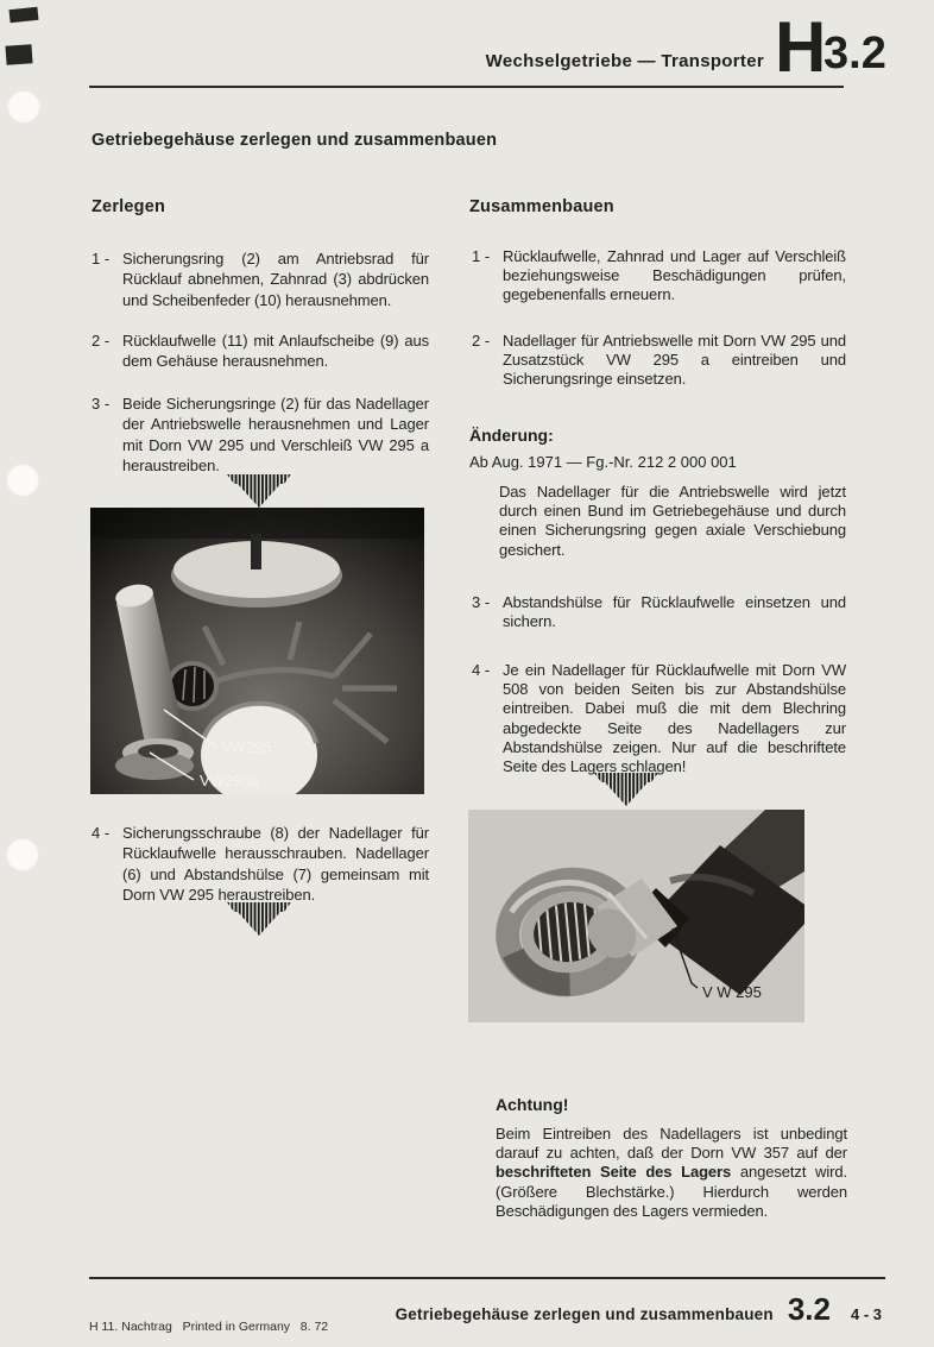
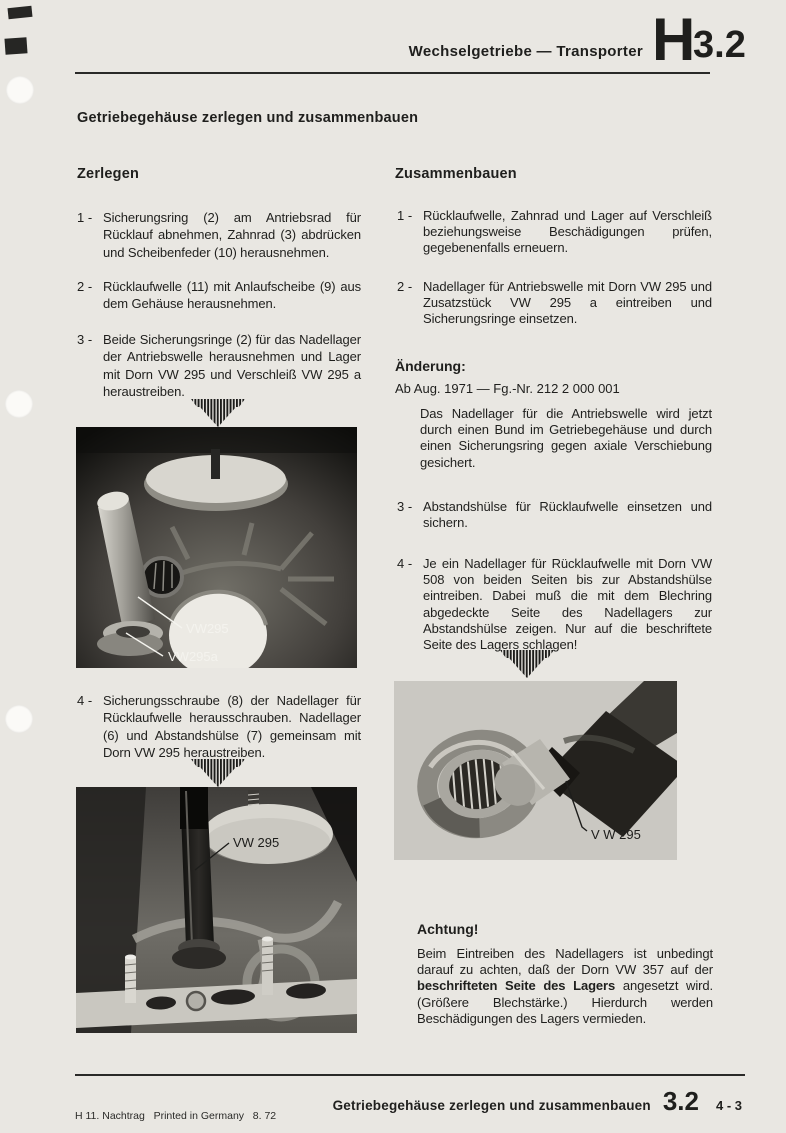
  Wechselgetriebe — Transporter
  H
  3.2
  Getriebegehäuse zerlegen und zusammenbauen
  Zerlegen
  1 -
  Sicherungsring (2) am Antriebsrad für Rücklauf abnehmen, Zahnrad (3) abdrücken und Scheibenfeder (10) herausnehmen.
  2 -
  Rücklaufwelle (11) mit Anlaufscheibe (9) aus dem Gehäuse herausnehmen.
  3 -
  Beide Sicherungsringe (2) für das Nadellager der Antriebswelle herausnehmen und Lager mit Dorn VW 295 und Verschleiß VW 295 a heraustreiben.
  VW295a
  4 -
  Sicherungsschraube (8) der Nadellager für Rücklaufwelle herausschrauben. Nadellager (6) und Abstandshülse (7) gemeinsam mit Dorn VW 295 heraustreiben.
+ VW 295
  Zusammenbauen
  1 -
  Rücklaufwelle, Zahnrad und Lager auf Verschleiß beziehungsweise Beschädigungen prüfen, gegebenenfalls erneuern.
  2 -
  Nadellager für Antriebswelle mit Dorn VW 295 und Zusatzstück VW 295 a eintreiben und Sicherungsringe einsetzen.
  Änderung:
  Ab Aug. 1971 — Fg.-Nr. 212 2 000 001
  Das Nadellager für die Antriebswelle wird jetzt durch einen Bund im Getriebegehäuse und durch einen Sicherungsring gegen axiale Verschiebung gesichert.
  3 -
  Abstandshülse für Rücklaufwelle einsetzen und sichern.
  4 -
  Je ein Nadellager für Rücklaufwelle mit Dorn VW 508 von beiden Seiten bis zur Abstandshülse eintreiben. Dabei muß die mit dem Blechring abgedeckte Seite des Nadellagers zur Abstandshülse zeigen. Nur auf die beschriftete Seite des Lagers schlagen!
  V W 295
  Achtung!
  Beim Eintreiben des Nadellagers ist unbedingt darauf zu achten, daß der Dorn VW 357 auf der beschrifteten Seite des Lagers angesetzt wird. (Größere Blechstärke.) Hierdurch werden Beschädigungen des Lagers vermieden.
  H 11. Nachtrag Printed in Germany 8. 72
  Getriebegehäuse zerlegen und zusammenbauen
  3.2
  4 - 3
